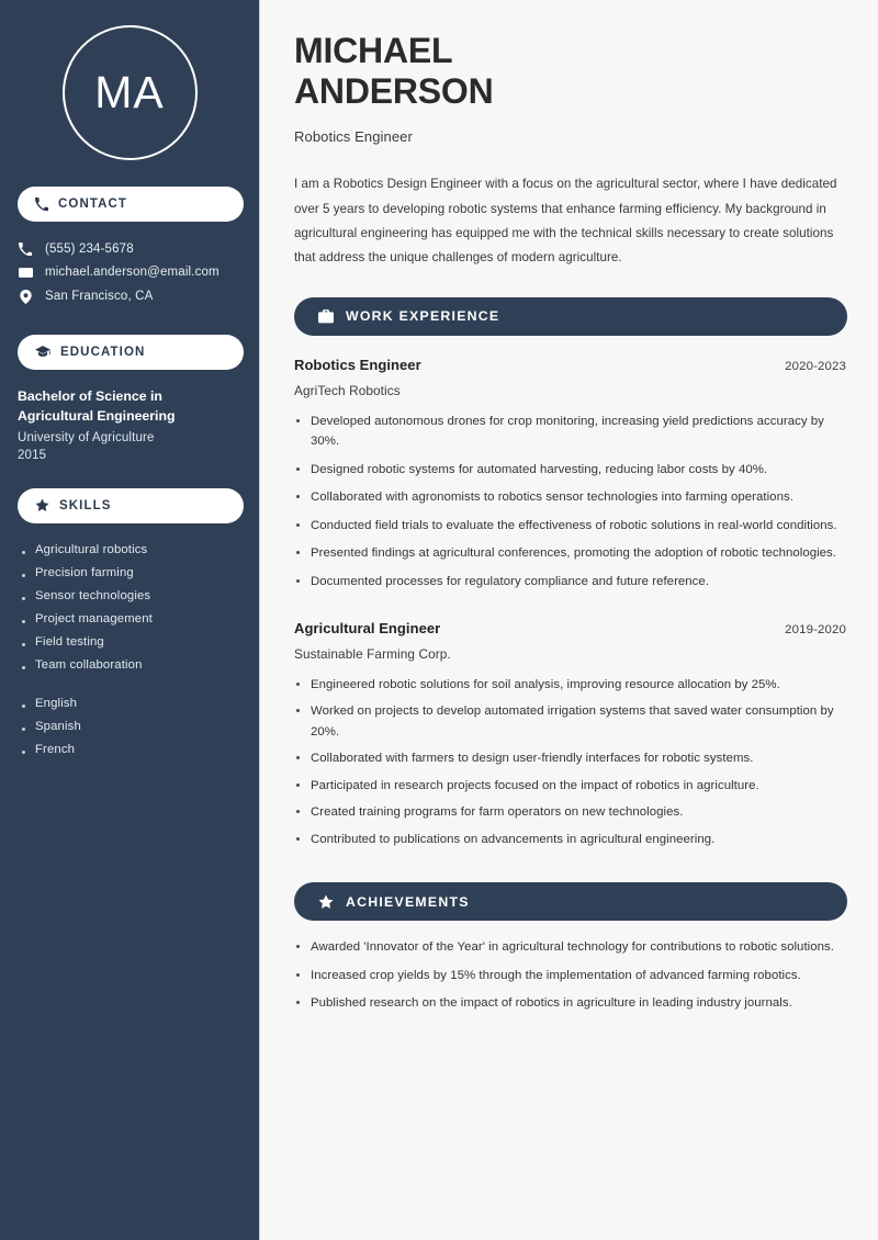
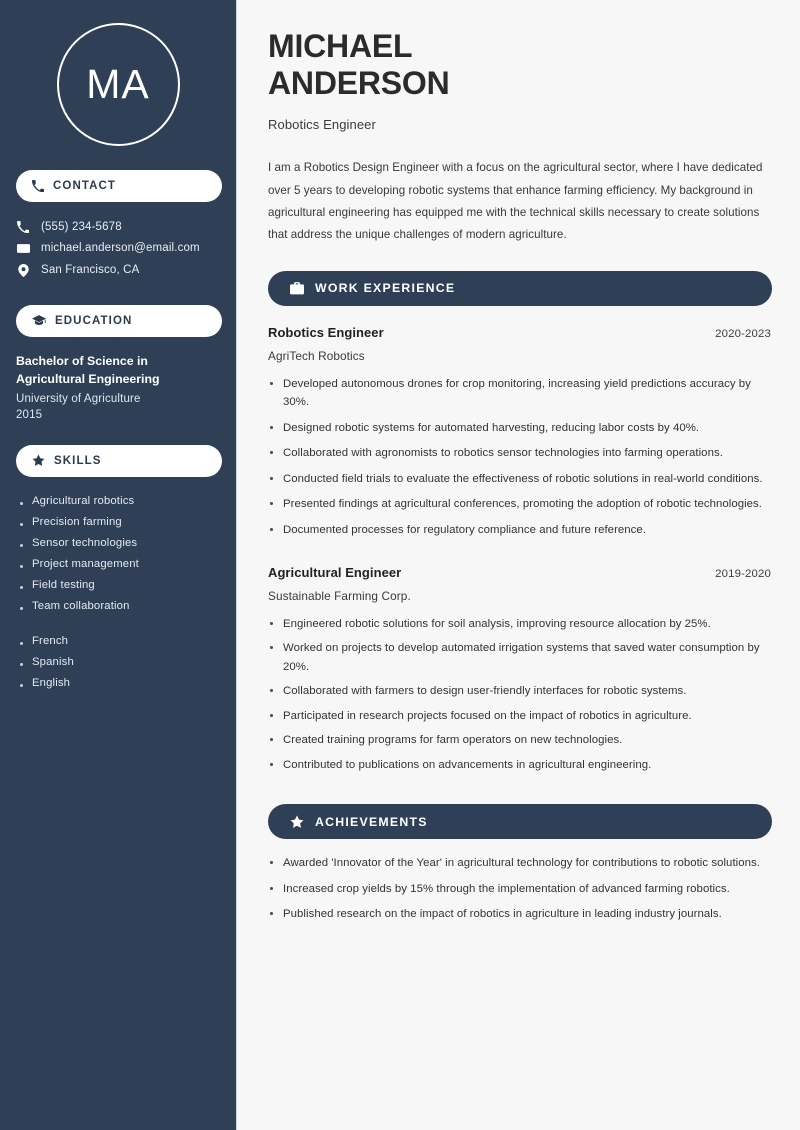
  MA
  CONTACT
  (555) 234-5678
  michael.anderson@email.com
  San Francisco, CA
  EDUCATION
  Bachelor of Science in Agricultural Engineering
  University of Agriculture
  2015
  SKILLS
  Agricultural robotics
  Precision farming
  Sensor technologies
  Project management
  Field testing
  Team collaboration
- English
+ French
  Spanish
- French
+ English
  MICHAEL
  ANDERSON
  Robotics Engineer
  I am a Robotics Design Engineer with a focus on the agricultural sector, where I have dedicated over 5 years to developing robotic systems that enhance farming efficiency. My background in agricultural engineering has equipped me with the technical skills necessary to create solutions that address the unique challenges of modern agriculture.
  WORK EXPERIENCE
  Robotics Engineer
  2020-2023
  AgriTech Robotics
  Developed autonomous drones for crop monitoring, increasing yield predictions accuracy by 30%.
  Designed robotic systems for automated harvesting, reducing labor costs by 40%.
  Collaborated with agronomists to robotics sensor technologies into farming operations.
  Conducted field trials to evaluate the effectiveness of robotic solutions in real-world conditions.
  Presented findings at agricultural conferences, promoting the adoption of robotic technologies.
  Documented processes for regulatory compliance and future reference.
  Agricultural Engineer
  2019-2020
  Sustainable Farming Corp.
  Engineered robotic solutions for soil analysis, improving resource allocation by 25%.
  Worked on projects to develop automated irrigation systems that saved water consumption by 20%.
  Collaborated with farmers to design user-friendly interfaces for robotic systems.
  Participated in research projects focused on the impact of robotics in agriculture.
  Created training programs for farm operators on new technologies.
  Contributed to publications on advancements in agricultural engineering.
  ACHIEVEMENTS
  Awarded 'Innovator of the Year' in agricultural technology for contributions to robotic solutions.
  Increased crop yields by 15% through the implementation of advanced farming robotics.
  Published research on the impact of robotics in agriculture in leading industry journals.
